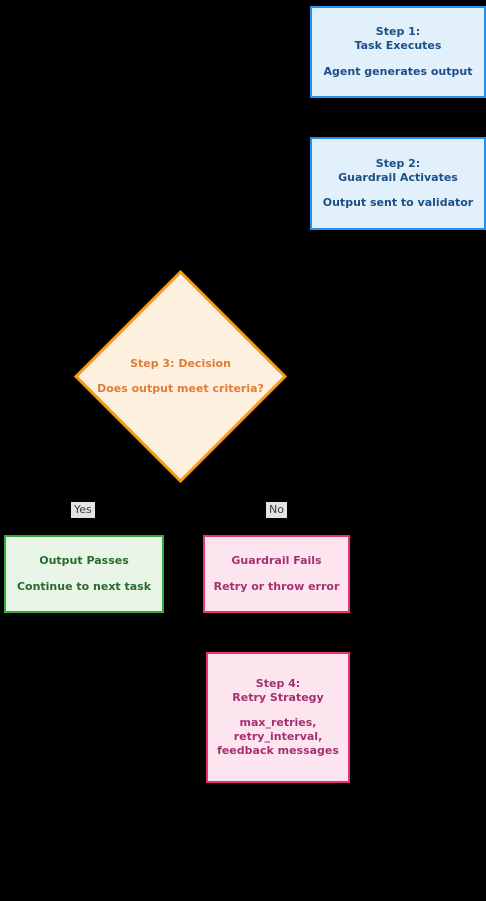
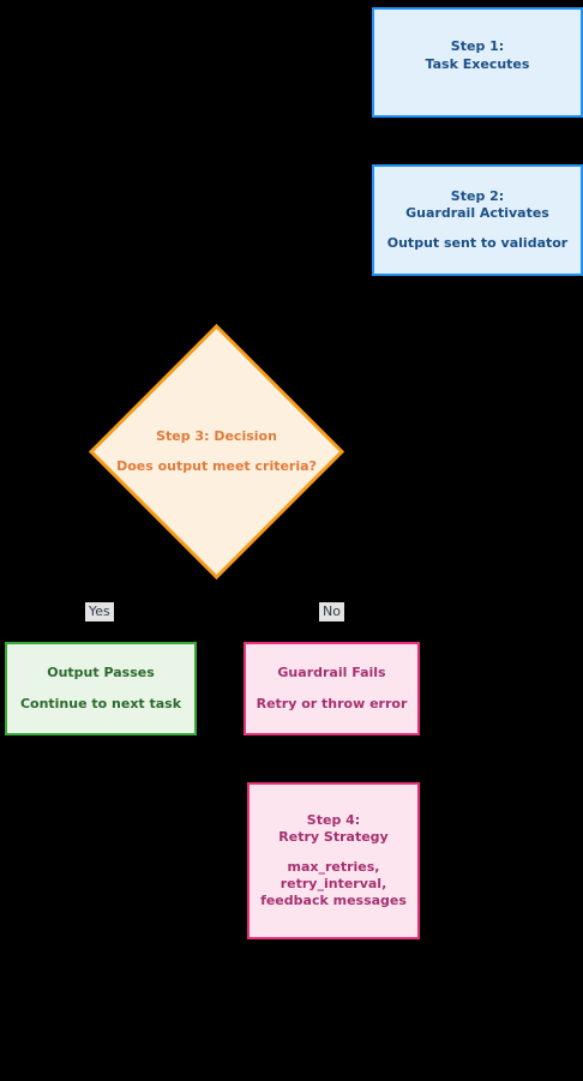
  Step 1:
  Task Executes
- Agent generates output
  Step 2:
  Guardrail Activates
  Output sent to validator
  Step 3: Decision Does output meet criteria?
  Yes
  No
  Output Passes
  Continue to next task
  Guardrail Fails
  Retry or throw error
  Step 4:
  Retry Strategy
  max_retries,
  retry_interval,
  feedback messages
